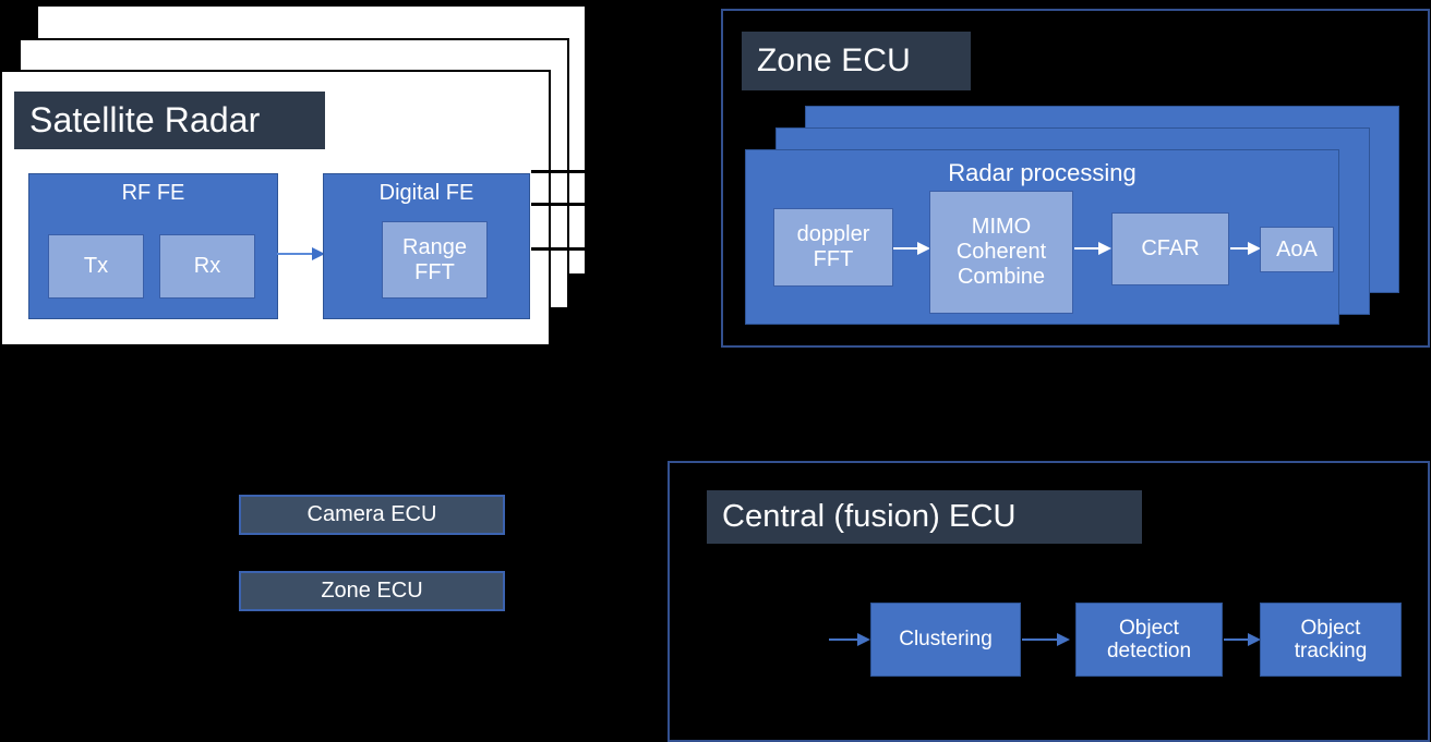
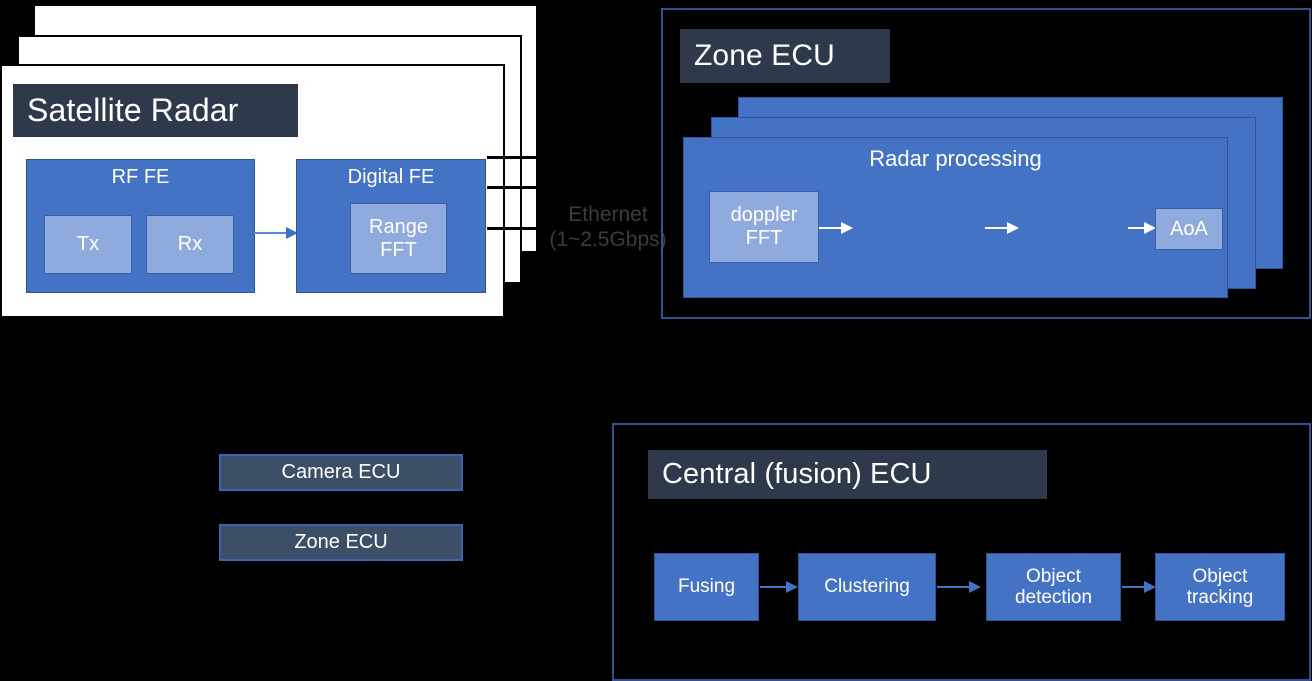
  Satellite Radar
  RF FE
  Tx
  Rx
  Digital FE
  Range
  FFT
+ Ethernet
+ (1~2.5Gbps)
  Zone ECU
  Radar processing
  doppler
  FFT
- MIMO
- Coherent
- Combine
- CFAR
  AoA
  Camera ECU
  Zone ECU
  Central (fusion) ECU
+ Fusing
  Clustering
  Object
  detection
  Object
  tracking
